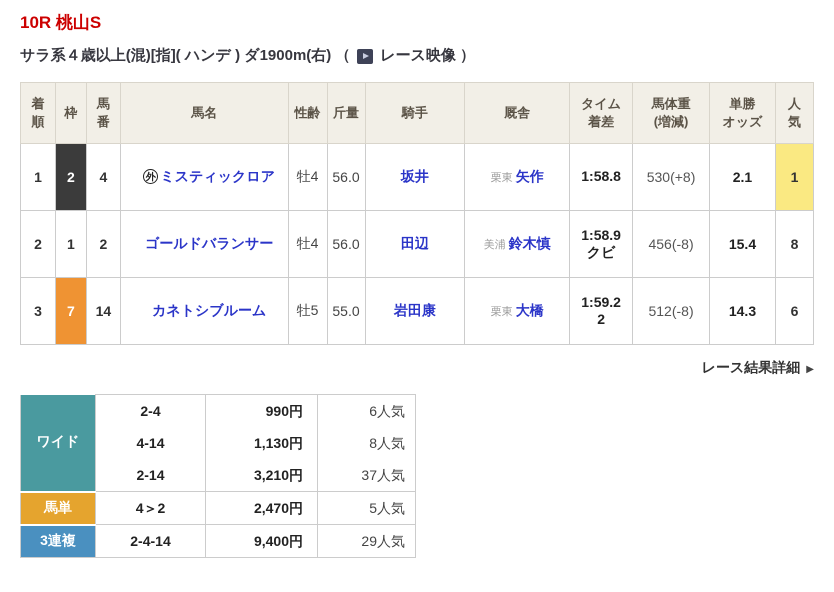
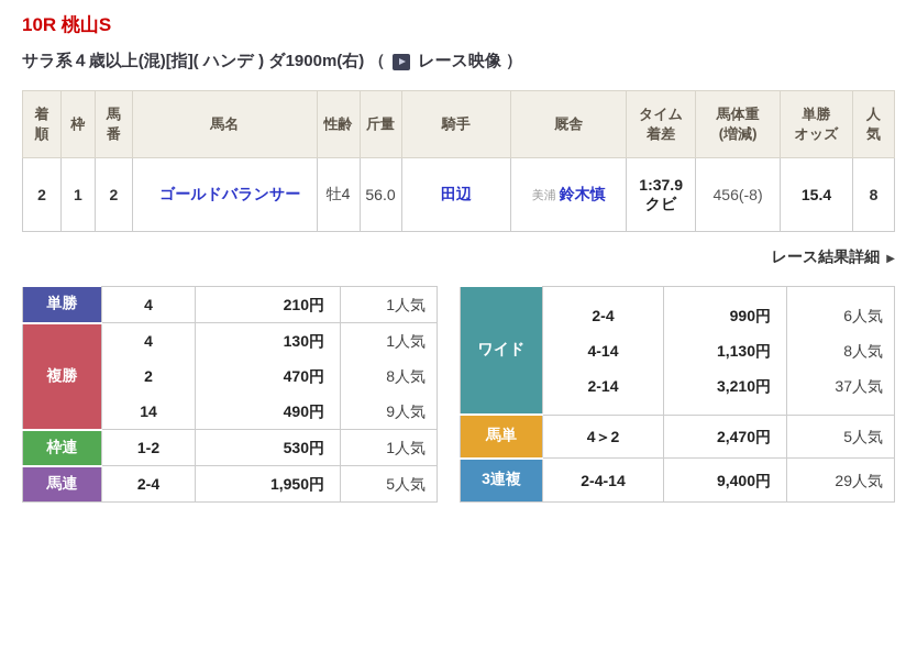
  10R 桃山S
  サラ系４歳以上(混)[指]( ハンデ ) ダ1900m(右)
  （
  レース映像
  ）
  着順	枠	馬番	馬名	性齢	斤量	騎手	厩舎	タイム着差	馬体重(増減)	単勝オッズ	人気
- 1	2	4	外 ミスティックロア	牡4	56.0	坂井	栗東 矢作	1:58.8	530(+8)	2.1	1
- 2	1	2	ゴールドバランサー	牡4	56.0	田辺	美浦 鈴木慎	1:58.9クビ	456(-8)	15.4	8
+ 2	1	2	ゴールドバランサー	牡4	56.0	田辺	美浦 鈴木慎	1:37.9クビ	456(-8)	15.4	8
- 3	7	14	カネトシブルーム	牡5	55.0	岩田康	栗東 大橋	1:59.22	512(-8)	14.3	6
  レース結果詳細 ▶
+ 単勝	4	210円	1人気
+ 複勝	4 2 14	130円 470円 490円	1人気 8人気 9人気
+ 枠連	1-2	530円	1人気
+ 馬連	2-4	1,950円	5人気
  ワイド	2-4 4-14 2-14	990円 1,130円 3,210円	6人気 8人気 37人気
  馬単	4＞2	2,470円	5人気
  3連複	2-4-14	9,400円	29人気
